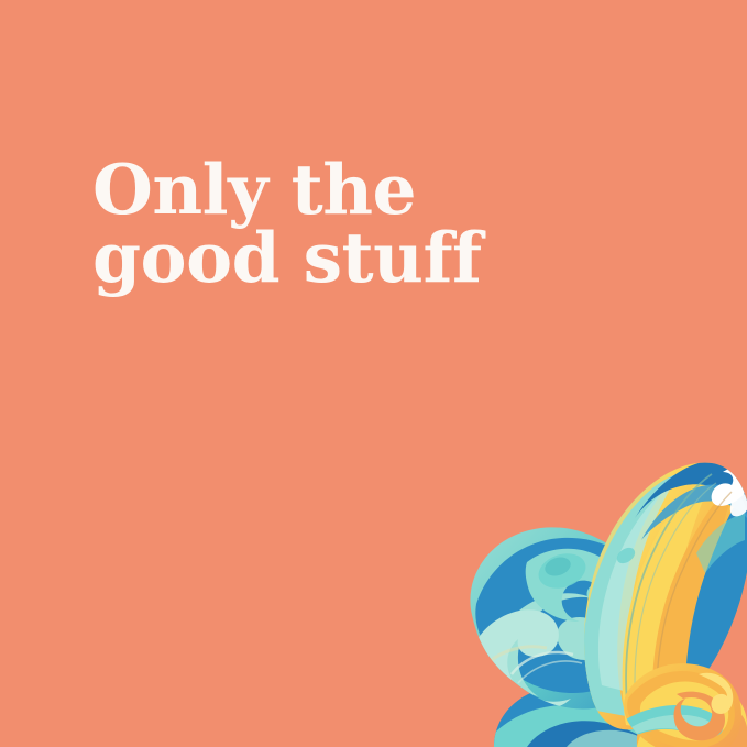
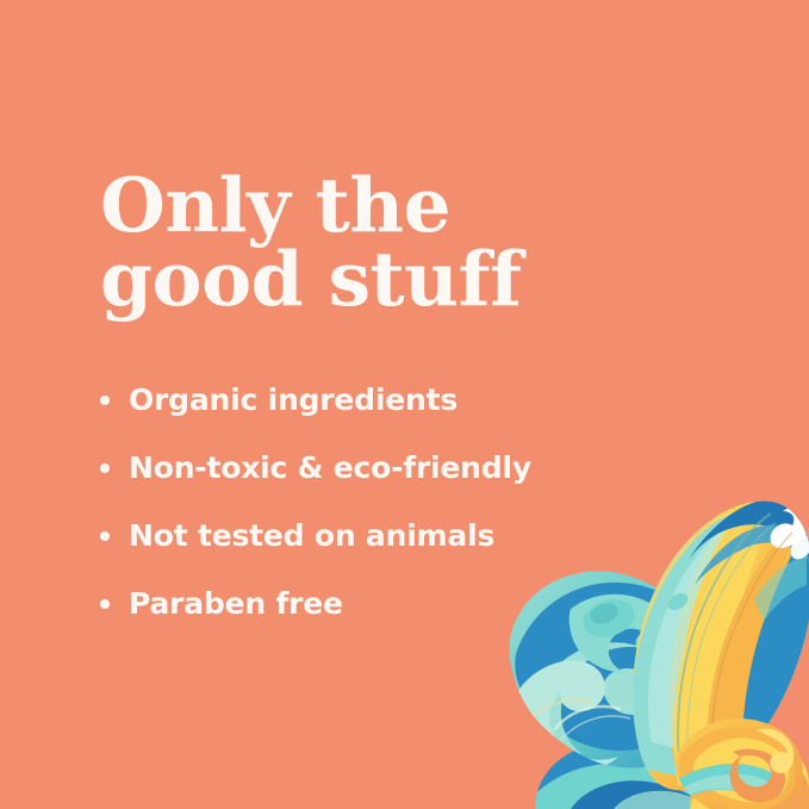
  Only the
  good stuff
+ Organic ingredients
+ Non-toxic & eco-friendly
+ Not tested on animals
+ Paraben free
